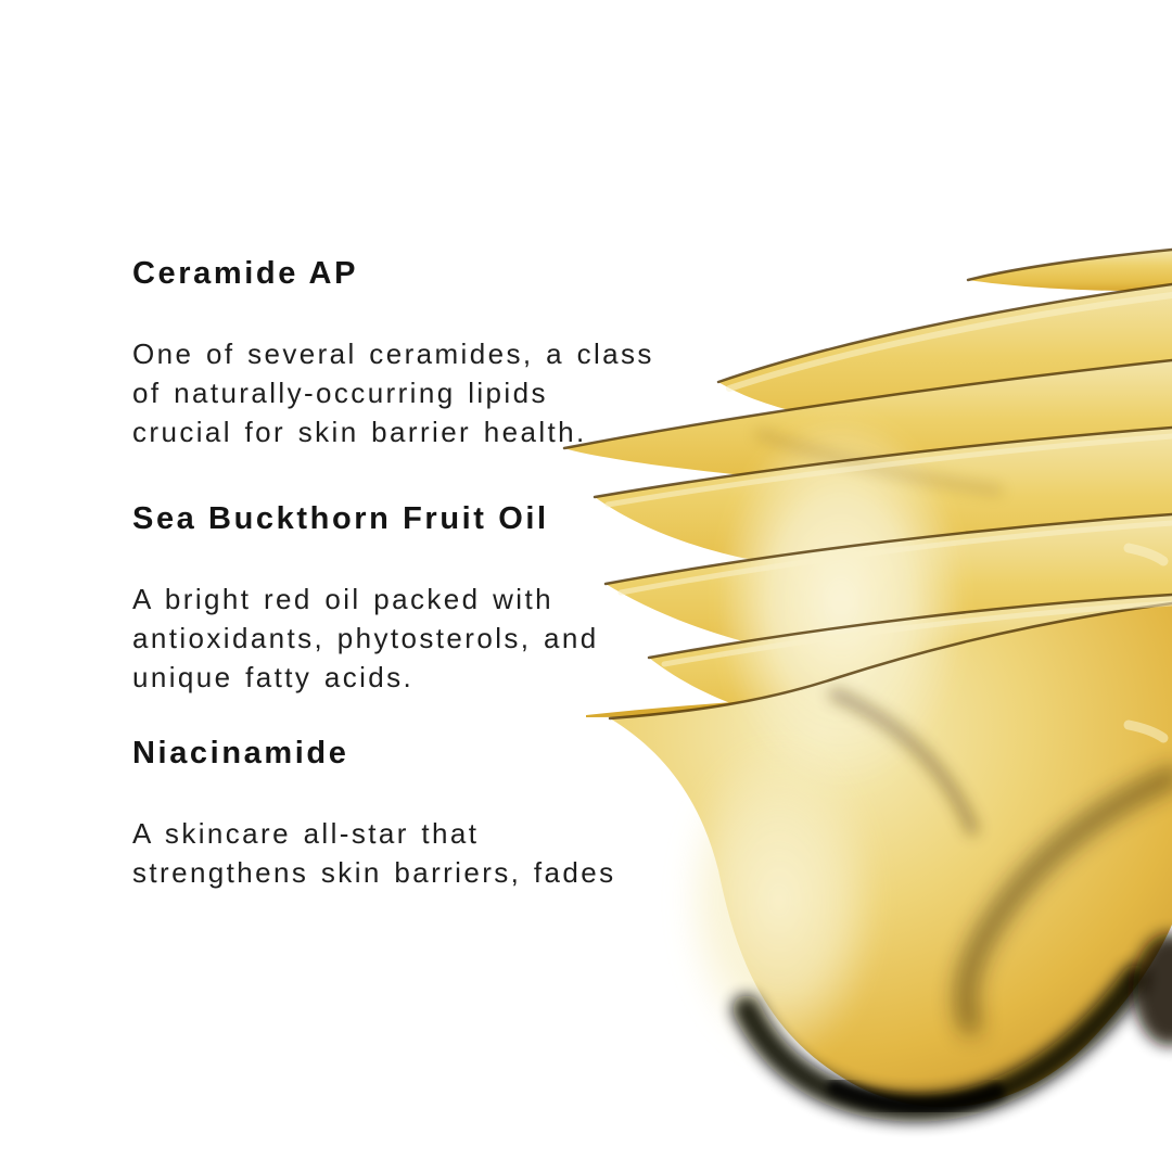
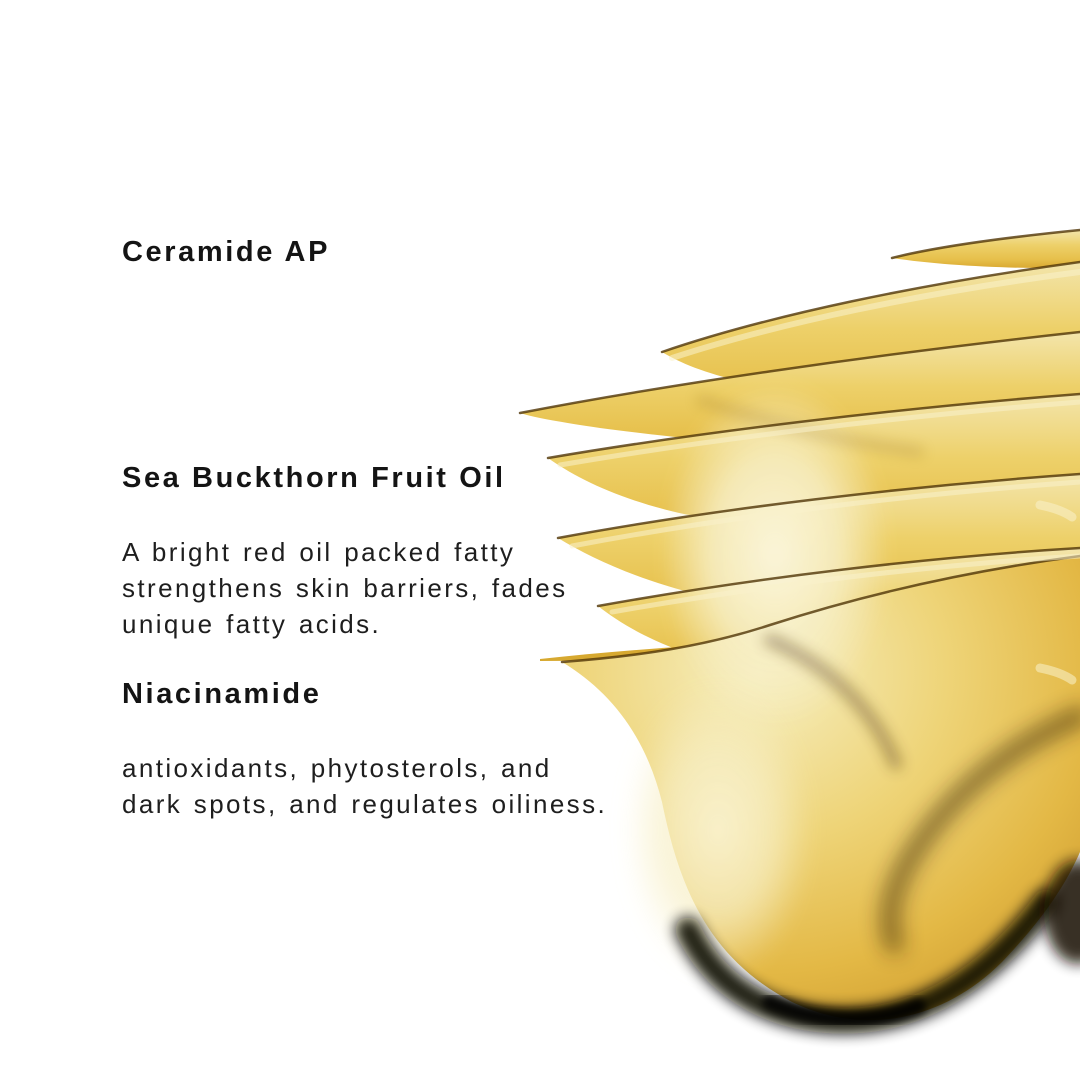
  Ceramide AP
- One of several ceramides, a class
- of naturally-occurring lipids
- crucial for skin barrier health.
  Sea Buckthorn Fruit Oil
- A bright red oil packed with
+ A bright red oil packed fatty
- antioxidants, phytosterols, and
+ strengthens skin barriers, fades
  unique fatty acids.
  Niacinamide
- A skincare all-star that
- strengthens skin barriers, fades
+ antioxidants, phytosterols, and
+ dark spots, and regulates oiliness.
